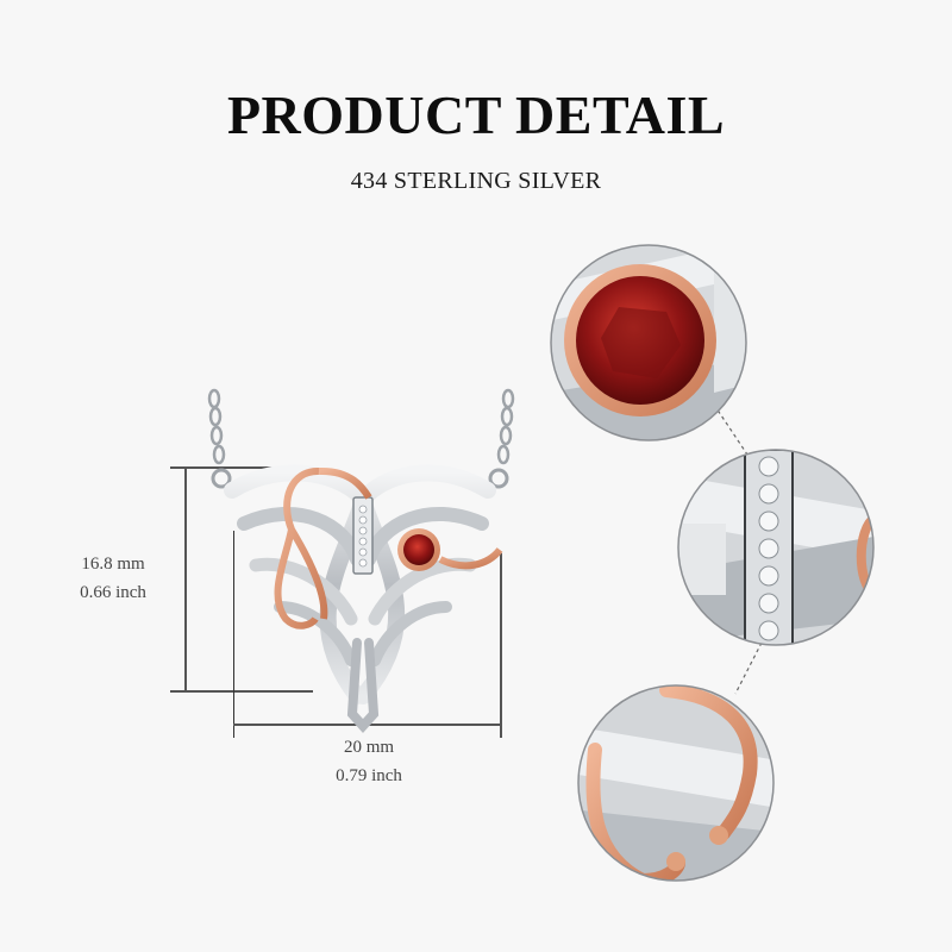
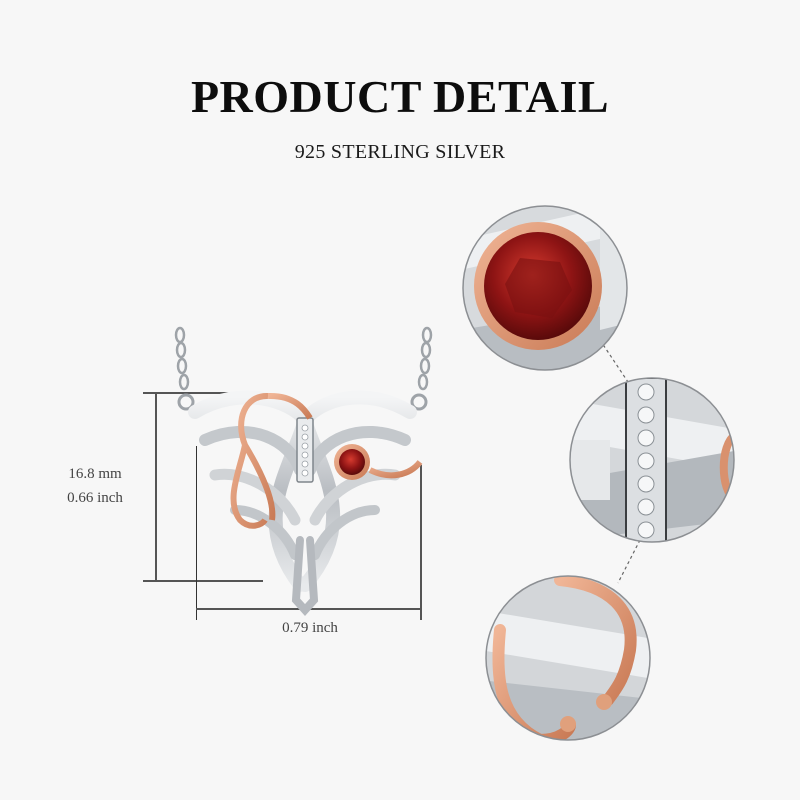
  PRODUCT DETAIL
- 434 STERLING SILVER
+ 925 STERLING SILVER
  16.8 mm
  0.66 inch
- 20 mm
  0.79 inch
